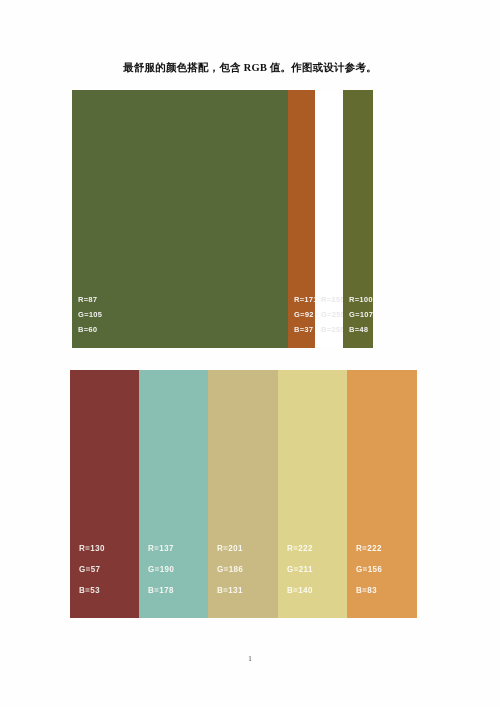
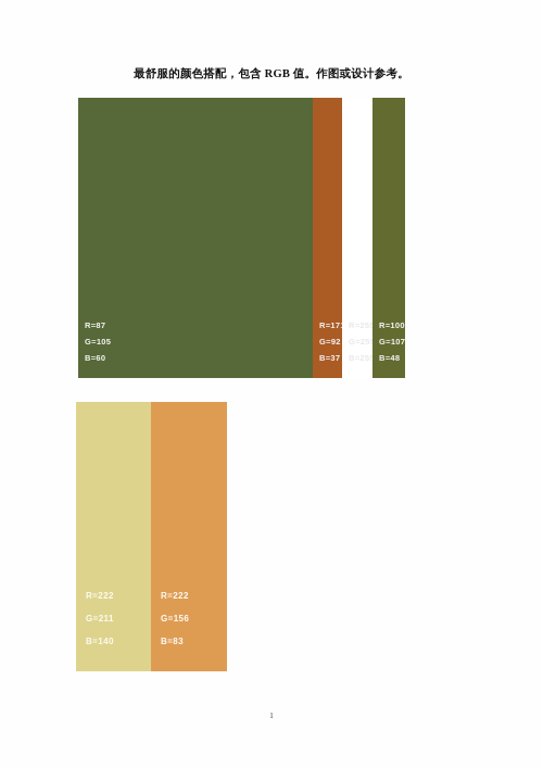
  最舒服的颜色搭配，包含 RGB 值。作图或设计参考。
  R=87
  G=105
  B=60
  R=17
  G=92
  B=37
  R=100
  G=107
  B=48
- R=130
- G=57
- B=53
- R=137
- G=190
- B=178
- R=201
- G=186
- B=131
  R=222
  G=211
  B=140
  R=222
  G=156
  B=83
  1
